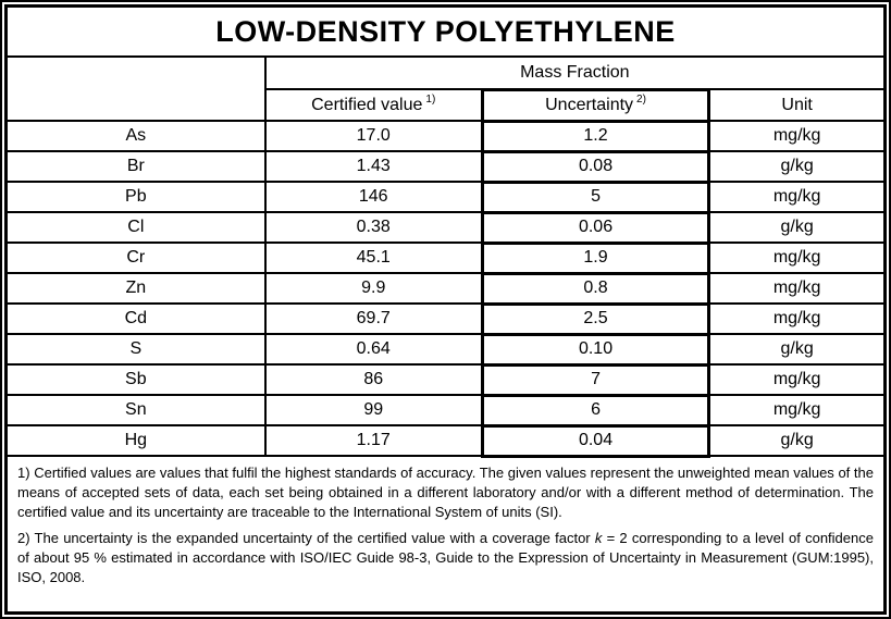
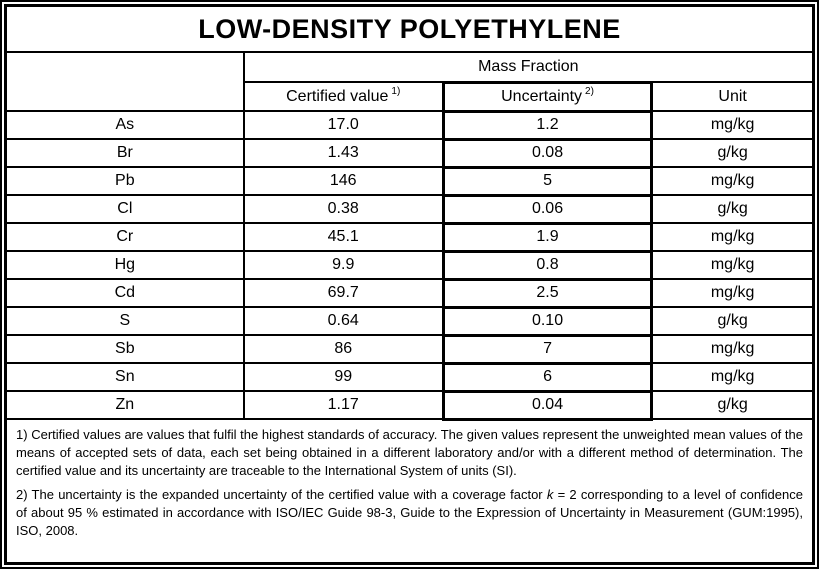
  LOW-DENSITY POLYETHYLENE
  	Mass Fraction
  Certified value 1)	Uncertainty 2)	Unit
  As	17.0	1.2	mg/kg
  Br	1.43	0.08	g/kg
  Pb	146	5	mg/kg
  Cl	0.38	0.06	g/kg
  Cr	45.1	1.9	mg/kg
- Zn	9.9	0.8	mg/kg
+ Hg	9.9	0.8	mg/kg
  Cd	69.7	2.5	mg/kg
  S	0.64	0.10	g/kg
  Sb	86	7	mg/kg
  Sn	99	6	mg/kg
- Hg	1.17	0.04	g/kg
+ Zn	1.17	0.04	g/kg
  1) Certified values are values that fulfil the highest standards of accuracy. The given values represent the unweighted mean values of the means of accepted sets of data, each set being obtained in a different laboratory and/or with a different method of determination. The certified value and its uncertainty are traceable to the International System of units (SI).
  2) The uncertainty is the expanded uncertainty of the certified value with a coverage factor k = 2 corresponding to a level of confidence of about 95 % estimated in accordance with ISO/IEC Guide 98-3, Guide to the Expression of Uncertainty in Measurement (GUM:1995), ISO, 2008.
